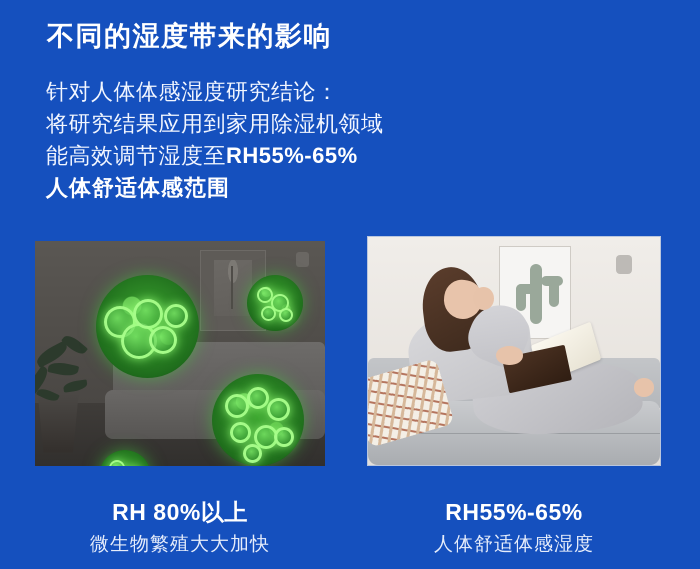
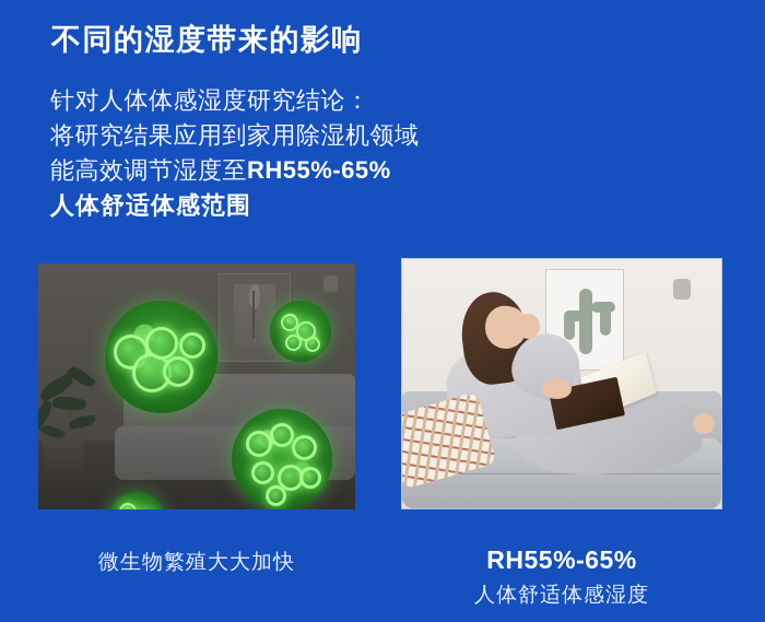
  不同的湿度带来的影响
  针对人体体感湿度研究结论：
  将研究结果应用到家用除湿机领域
  能高效调节湿度至RH55%-65%
  人体舒适体感范围
- RH 80%以上
  微生物繁殖大大加快
  RH55%-65%
  人体舒适体感湿度
